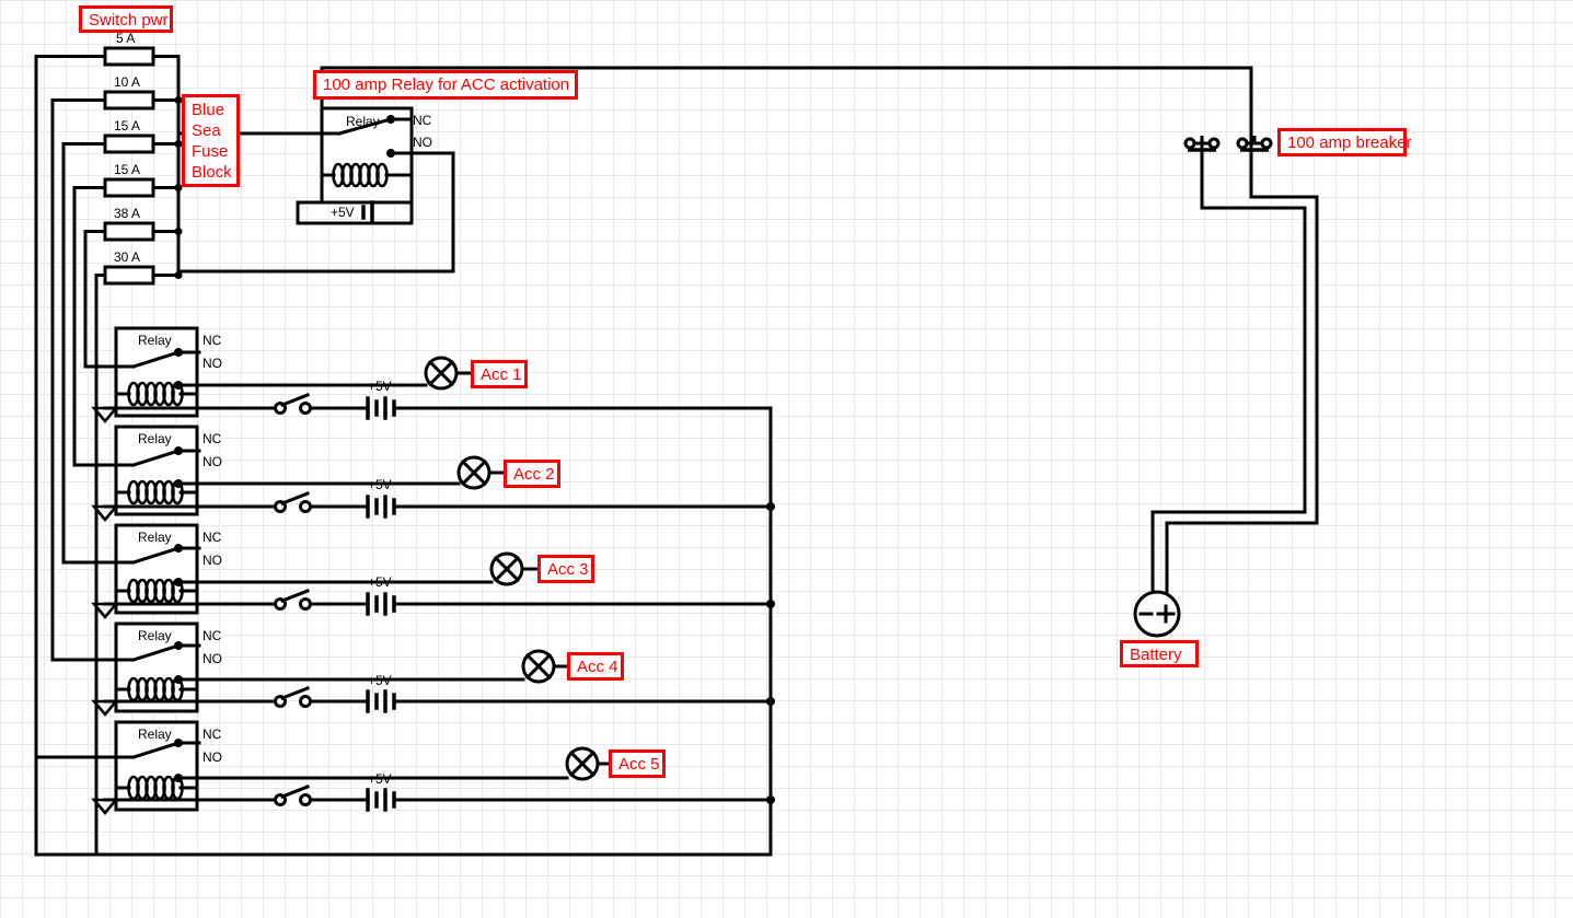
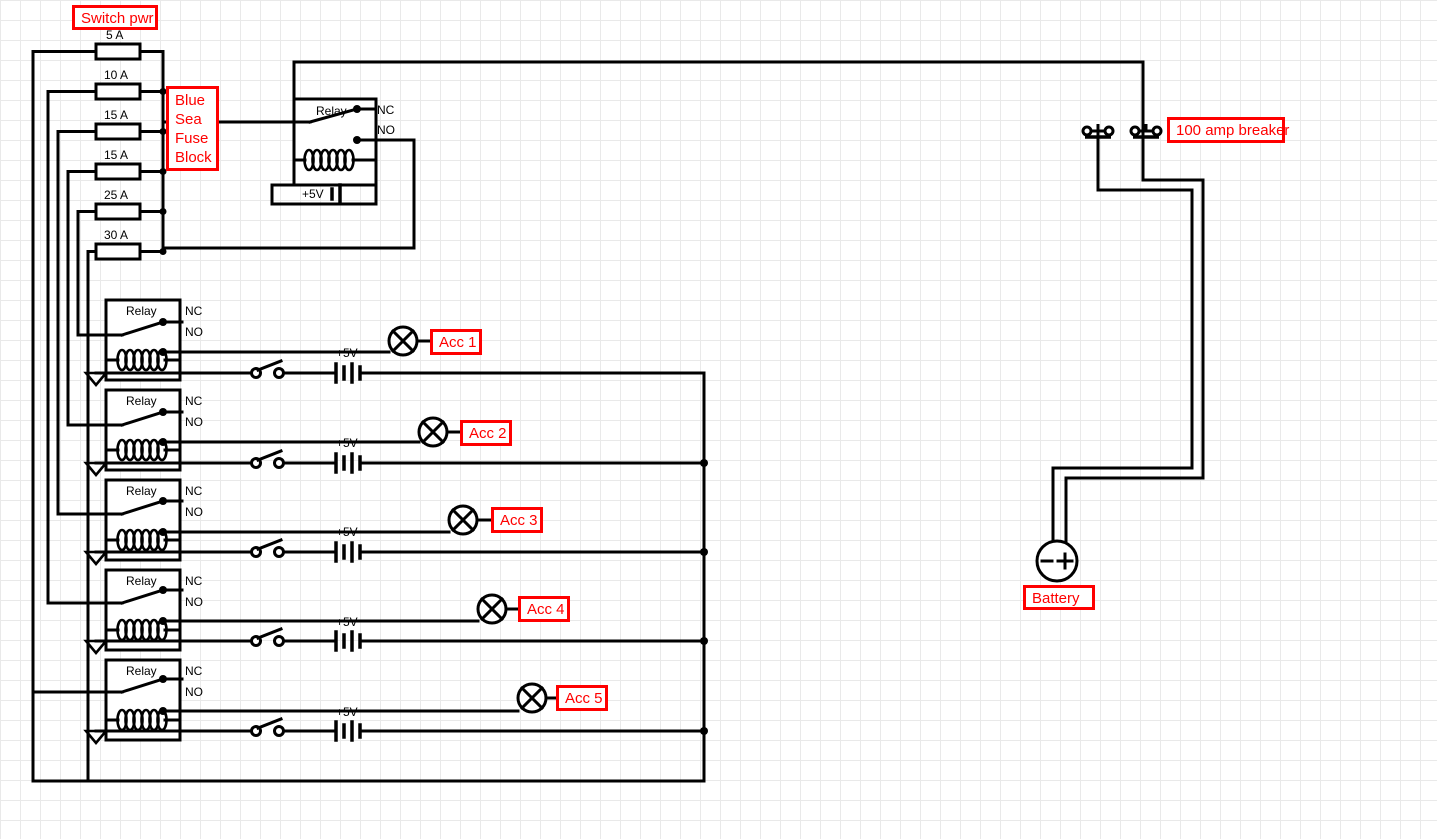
  5 A
  10 A
  15 A
  15 A
- 38 A
+ 25 A
  30 A
  Relay
  NC
  NO
  +5V
  Relay
  NC
  NO
  +5V
  Relay
  NC
  NO
  +5V
  Relay
  NC
  NO
  +5V
  Relay
  NC
  NO
  +5V
  Relay
  NC
  NO
  +5V
  Switch pwr
  Blue
  Sea
  Fuse
  Block
- 100 amp Relay for ACC activation
  100 amp breaker
  Battery
  Acc 1
  Acc 2
  Acc 3
  Acc 4
  Acc 5
